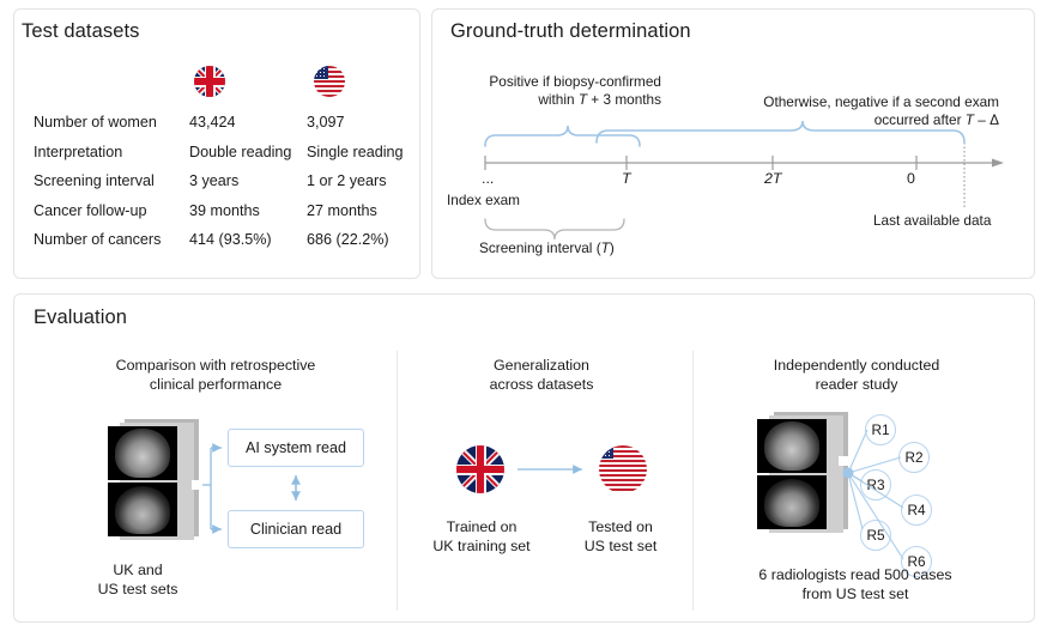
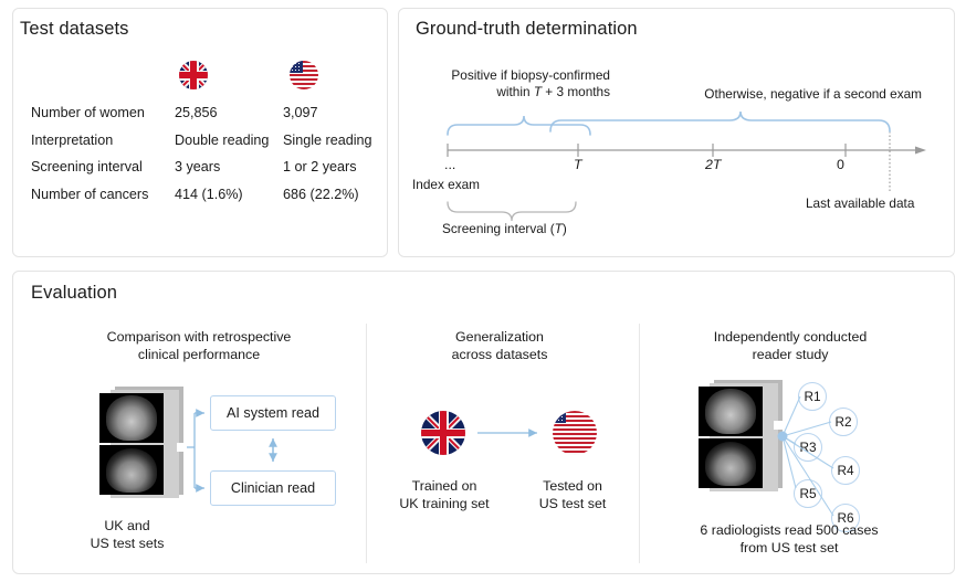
  Test datasets
  Number of women
- 43,424
+ 25,856
  3,097
  Interpretation
  Double reading
  Single reading
  Screening interval
  3 years
  1 or 2 years
- Cancer follow-up
- 39 months
- 27 months
  Number of cancers
- 414 (93.5%)
+ 414 (1.6%)
  686 (22.2%)
  Ground-truth determination
  Positive if biopsy-confirmed
  within T + 3 months
  Otherwise, negative if a second exam
- occurred after T – Δ
  ...
  T
  2T
  0
  Index exam
  Last available data
  Screening interval (T)
  Evaluation
  Comparison with retrospective
  clinical performance
  Generalization
  across datasets
  Independently conducted
  reader study
  AI system read
  Clinician read
  UK and
  US test sets
  Trained on
  UK training set
  Tested on
  US test set
  R1
  R2
  R3
  R4
  R5
  R6
  6 radiologists read 500 cases
  from US test set
